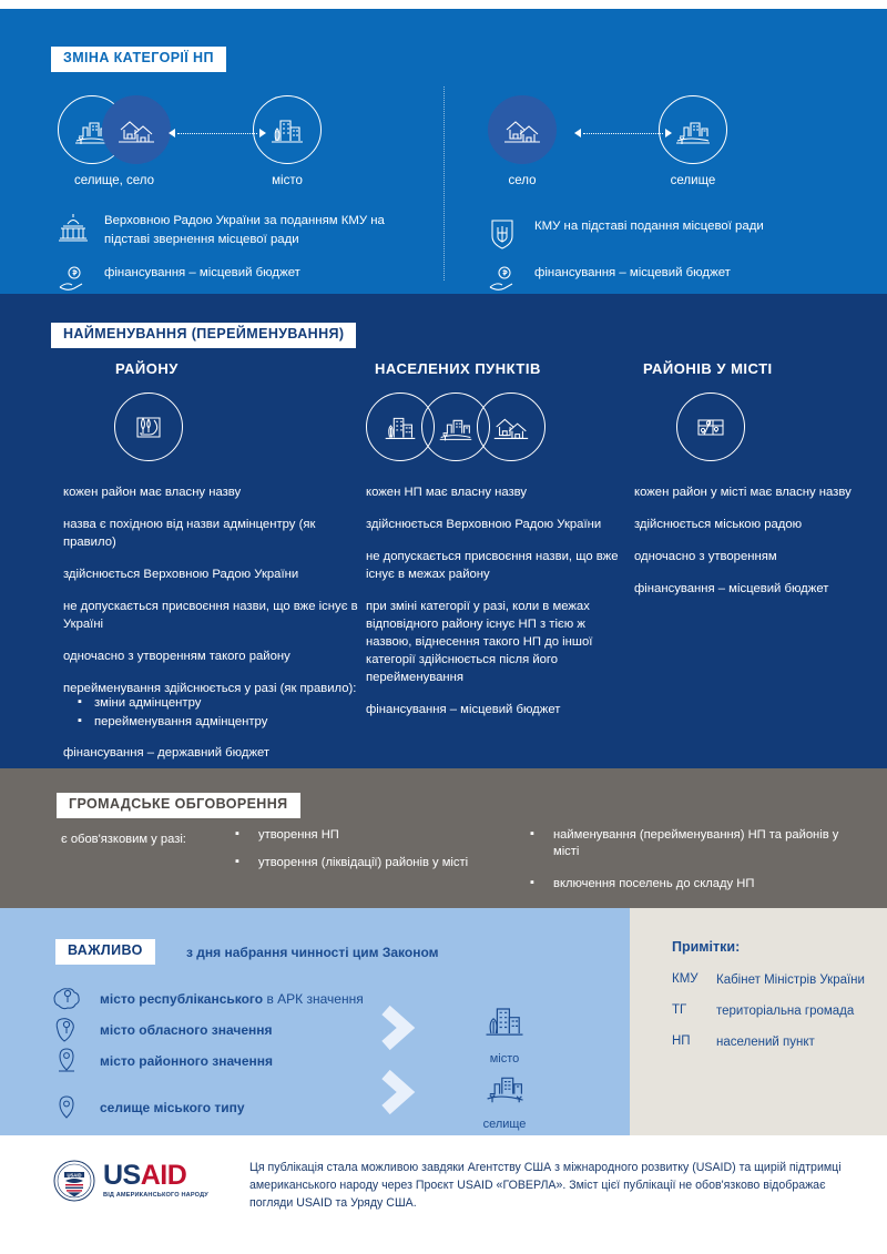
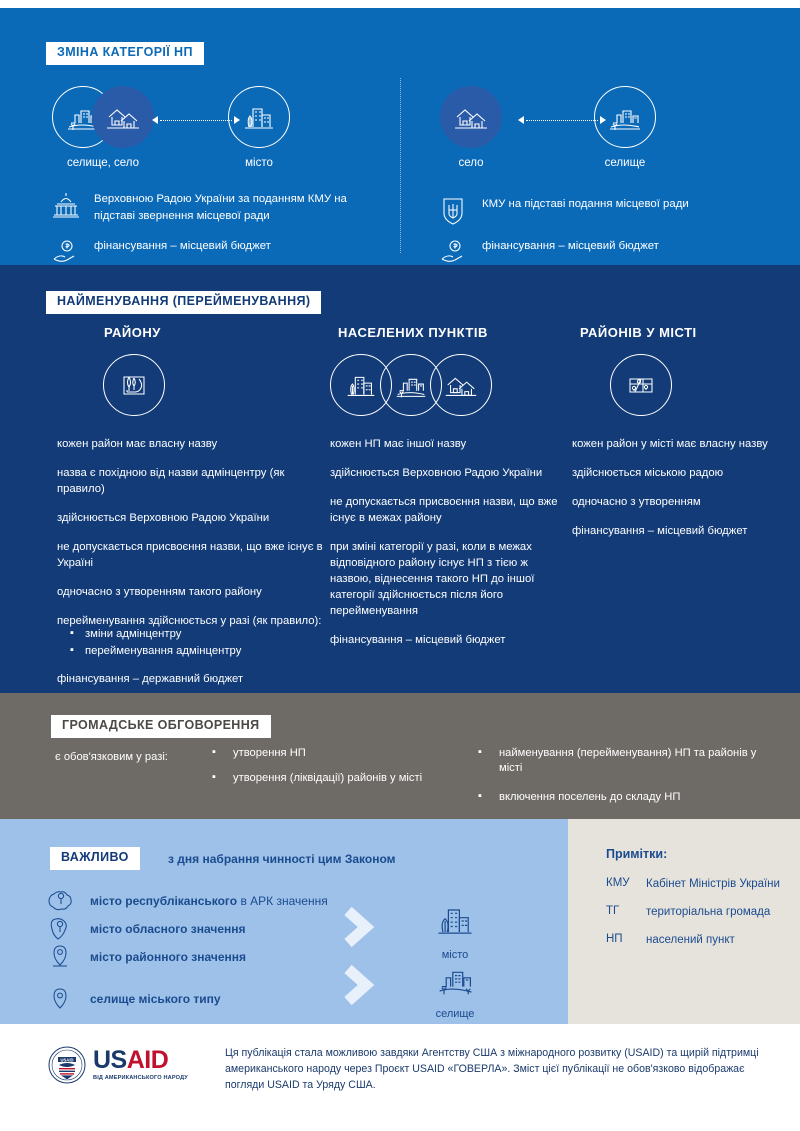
  ЗМІНА КАТЕГОРІЇ НП
  селище, село
  місто
  Верховною Радою України за поданням КМУ на підставі звернення місцевої ради
  фінансування – місцевий бюджет
  село
  селище
  КМУ на підставі подання місцевої ради
  фінансування – місцевий бюджет
  НАЙМЕНУВАННЯ (ПЕРЕЙМЕНУВАННЯ)
  РАЙОНУ
  кожен район має власну назву
  назва є похідною від назви адмінцентру (як правило)
  здійснюється Верховною Радою України
  не допускається присвоєння назви, що вже існує в Україні
  одночасно з утворенням такого району
  перейменування здійснюється у разі (як правило):
  зміни адмінцентру
  перейменування адмінцентру
  фінансування – державний бюджет
  НАСЕЛЕНИХ ПУНКТІВ
- кожен НП має власну назву
+ кожен НП має іншої назву
  здійснюється Верховною Радою України
  не допускається присвоєння назви, що вже існує в межах району
  при зміні категорії у разі, коли в межах відповідного району існує НП з тією ж назвою, віднесення такого НП до іншої категорії здійснюється після його перейменування
  фінансування – місцевий бюджет
  РАЙОНІВ У МІСТІ
  кожен район у місті має власну назву
  здійснюється міською радою
  одночасно з утворенням
  фінансування – місцевий бюджет
  ГРОМАДСЬКЕ ОБГОВОРЕННЯ
  є обов'язковим у разі:
  утворення НП
  утворення (ліквідації) районів у місті
  найменування (перейменування) НП та районів у місті
  включення поселень до складу НП
  ВАЖЛИВО
  з дня набрання чинності цим Законом
  місто республіканського в АРК значення
  місто обласного значення
  місто районного значення
  селище міського типу
  місто
  селище
  Примітки:
  КМУ
  Кабінет Міністрів України
  ТГ
  територіальна громада
  НП
  населений пункт
  USAID
  Ця публікація стала можливою завдяки Агентству США з міжнародного розвитку (USAID) та щирій підтримці американського народу через Проєкт USAID «ГОВЕРЛА». Зміст цієї публікації не обов'язково відображає погляди USAID та Уряду США.
